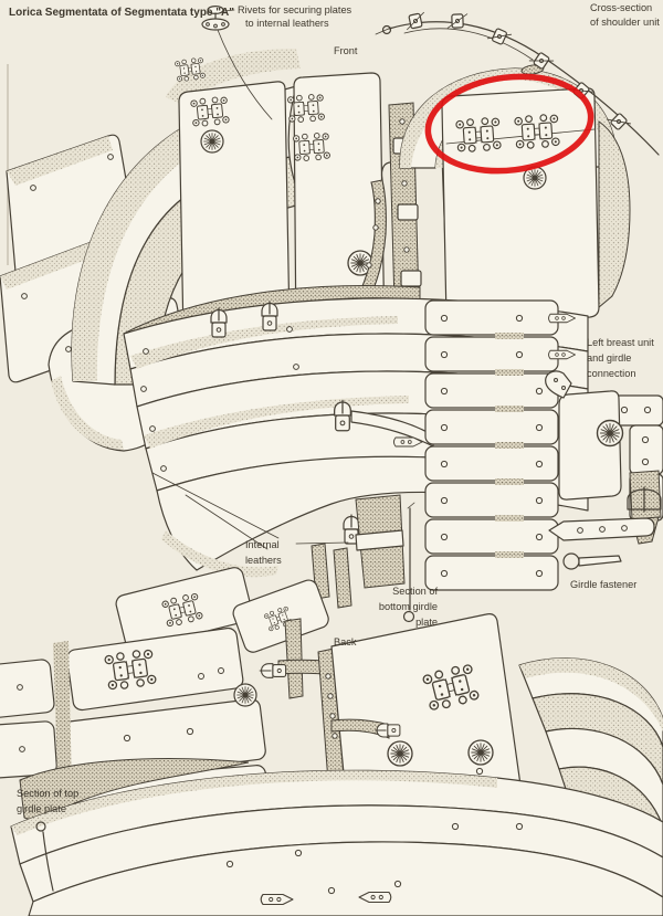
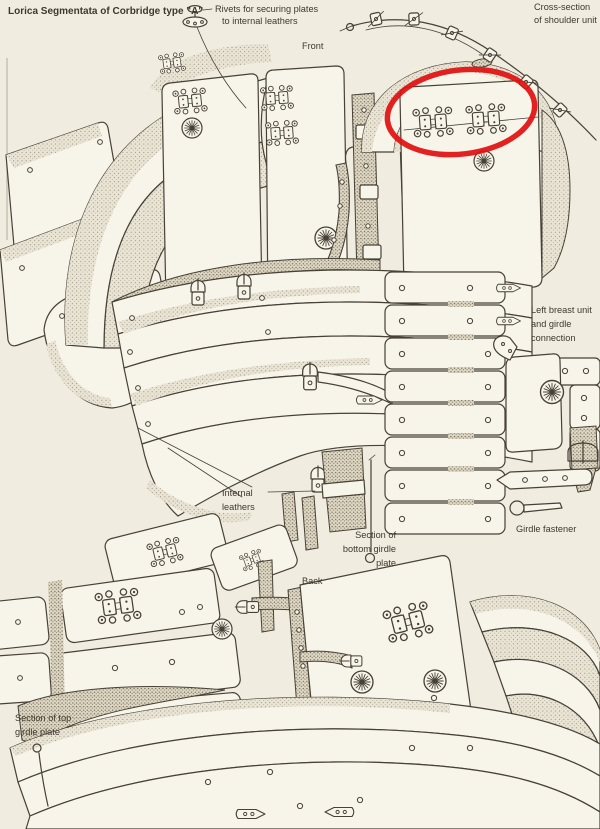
- Lorica Segmentata of Segmentata type "A"
+ Lorica Segmentata of Corbridge type "A"
  Rivets for securing plates
  to internal leathers
  Front
  Cross-section
  of shoulder unit
  Left breast unit
  and girdle
  connection
  Girdle fastener
  Internal
  leathers
  Section of
  bottom girdle
  plate
  Back
  Section of top
  girdle plate
